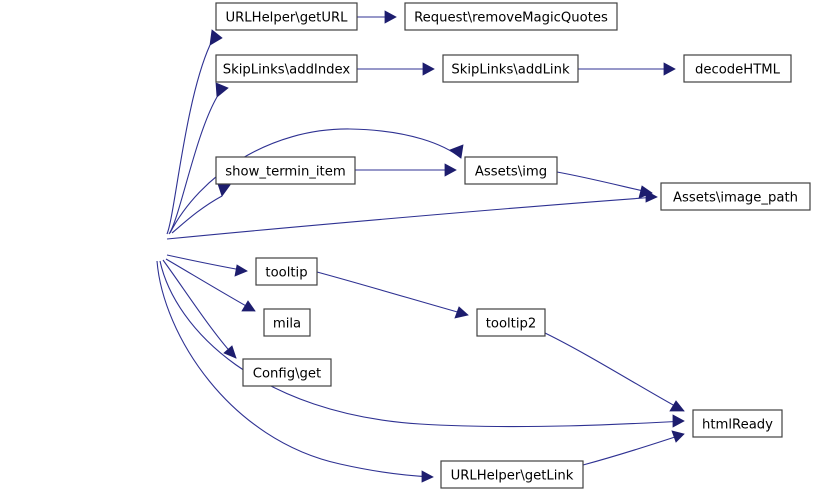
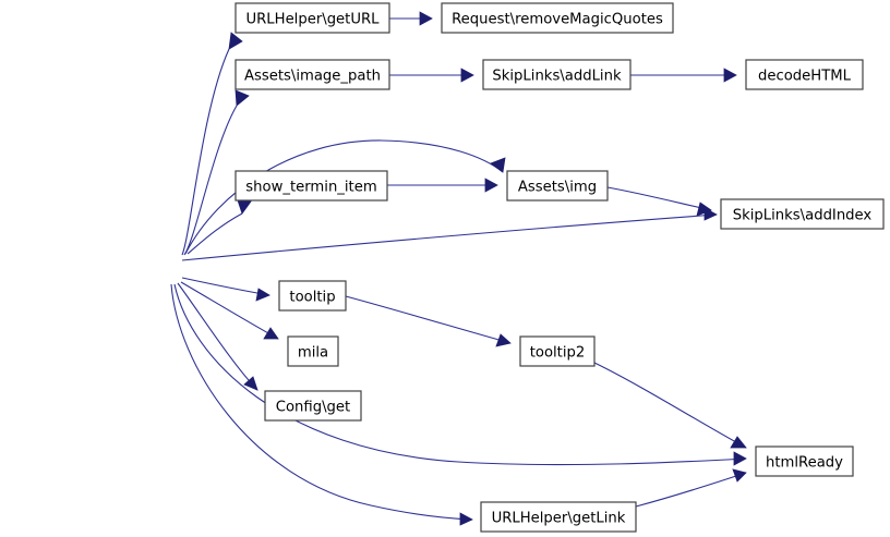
  URLHelper\getURL
  Request\removeMagicQuotes
- SkipLinks\addIndex
+ Assets\image_path
  SkipLinks\addLink
  decodeHTML
  show_termin_item
  Assets\img
- Assets\image_path
+ SkipLinks\addIndex
  tooltip
  mila
  Config\get
  tooltip2
  htmlReady
  URLHelper\getLink
